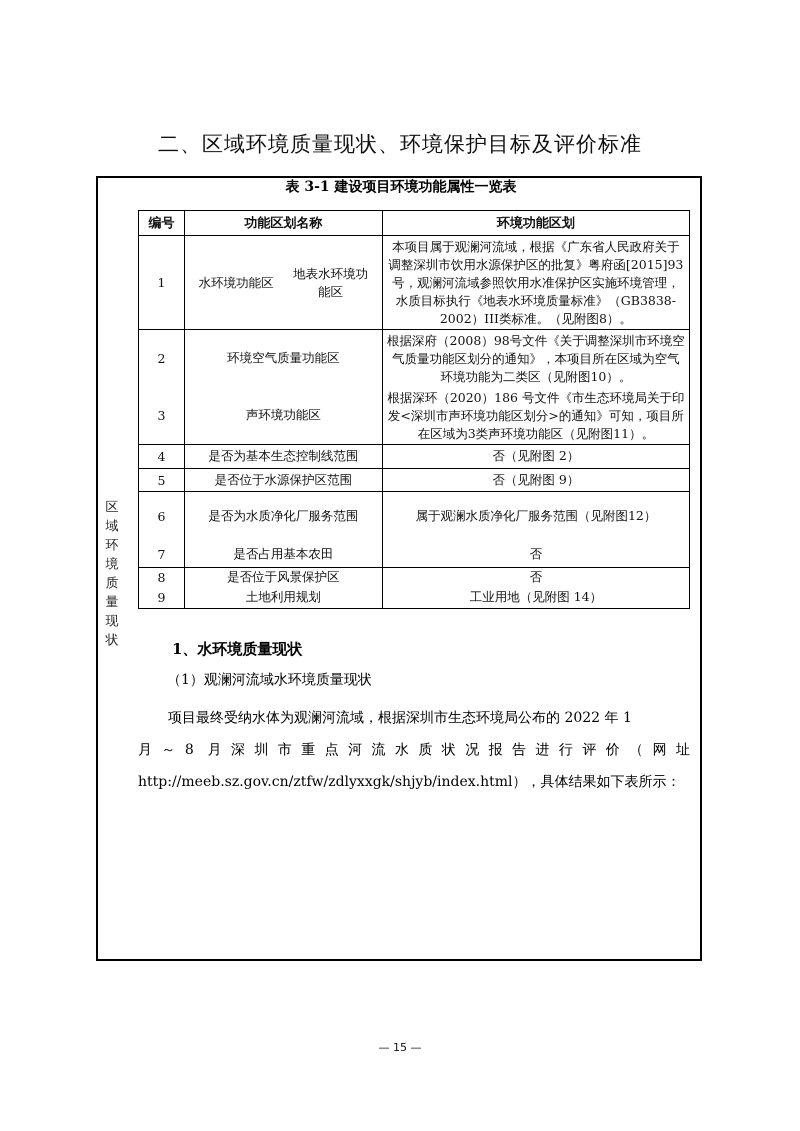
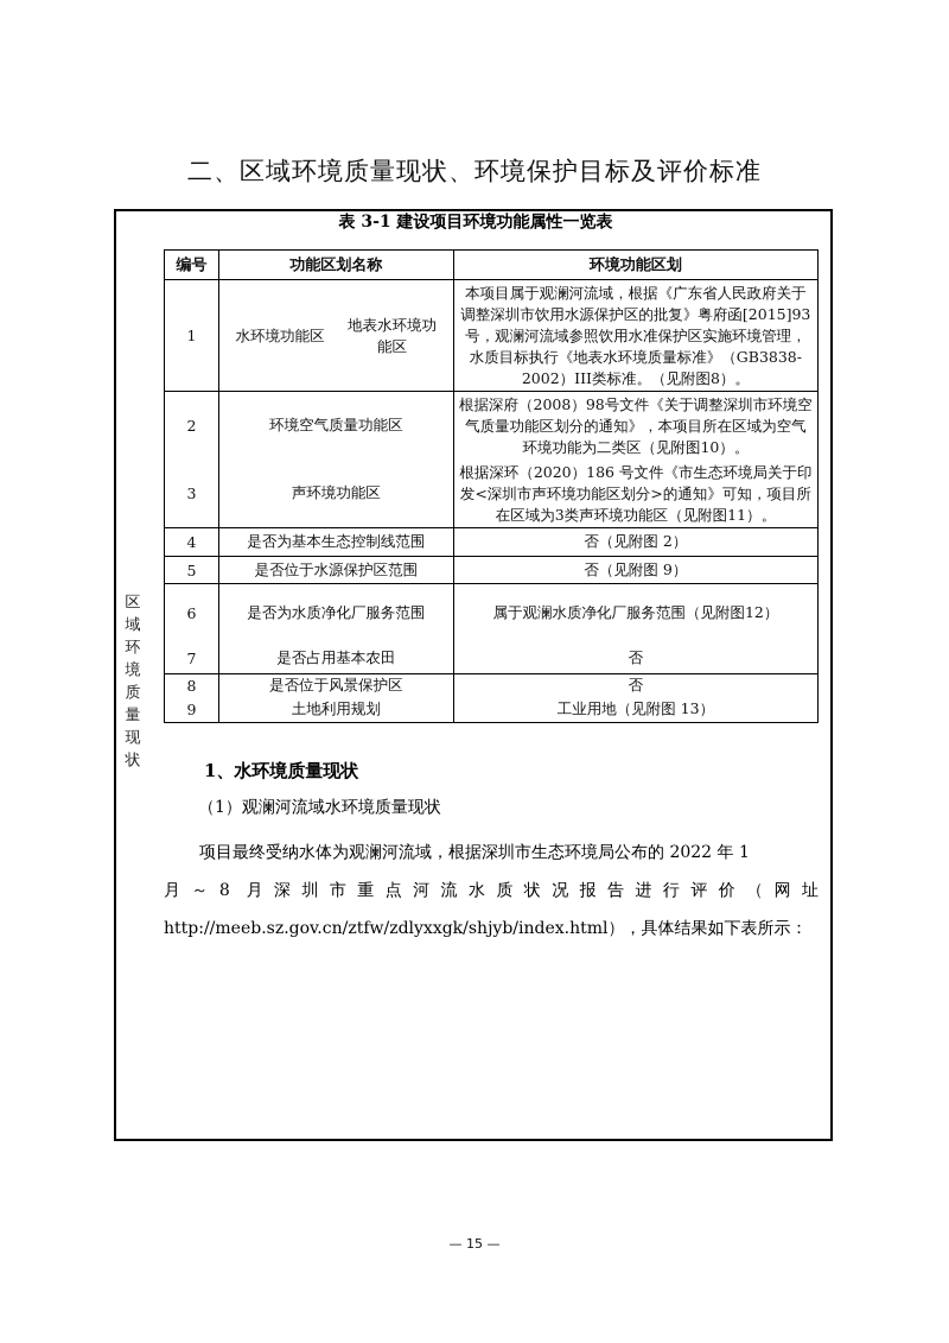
  二、区域环境质量现状、环境保护目标及评价标准
  表 3-1 建设项目环境功能属性一览表
  区
  域
  环
  境
  质
  量
  现
  状
  编号	功能区划名称	环境功能区划
  1	水环境功能区 地表水环境功能区	本项目属于观澜河流域，根据《广东省人民政府关于调整深圳市饮用水源保护区的批复》粤府函[2015]93号，观澜河流域参照饮用水准保护区实施环境管理，水质目标执行《地表水环境质量标准》（GB3838-2002）III类标准。（见附图8）。
  2	环境空气质量功能区	根据深府（2008）98号文件《关于调整深圳市环境空气质量功能区划分的通知》，本项目所在区域为空气环境功能为二类区（见附图10）。
  3	声环境功能区	根据深环（2020）186 号文件《市生态环境局关于印发<深圳市声环境功能区划分>的通知》可知，项目所在区域为3类声环境功能区（见附图11）。
  4	是否为基本生态控制线范围	否（见附图 2）
  5	是否位于水源保护区范围	否（见附图 9）
  6	是否为水质净化厂服务范围	属于观澜水质净化厂服务范围（见附图12）
  7	是否占用基本农田	否
  8	是否位于风景保护区	否
- 9	土地利用规划	工业用地（见附图 14）
+ 9	土地利用规划	工业用地（见附图 13）
  1、水环境质量现状
  （1）观澜河流域水环境质量现状
  项目最终受纳水体为观澜河流域，根据深圳市生态环境局公布的 2022 年 1
  月～8 月深圳市重点河流水质状况报告进行评价（网址
  http://meeb.sz.gov.cn/ztfw/zdlyxxgk/shjyb/index.html），具体结果如下表所示：
  — 15 —
